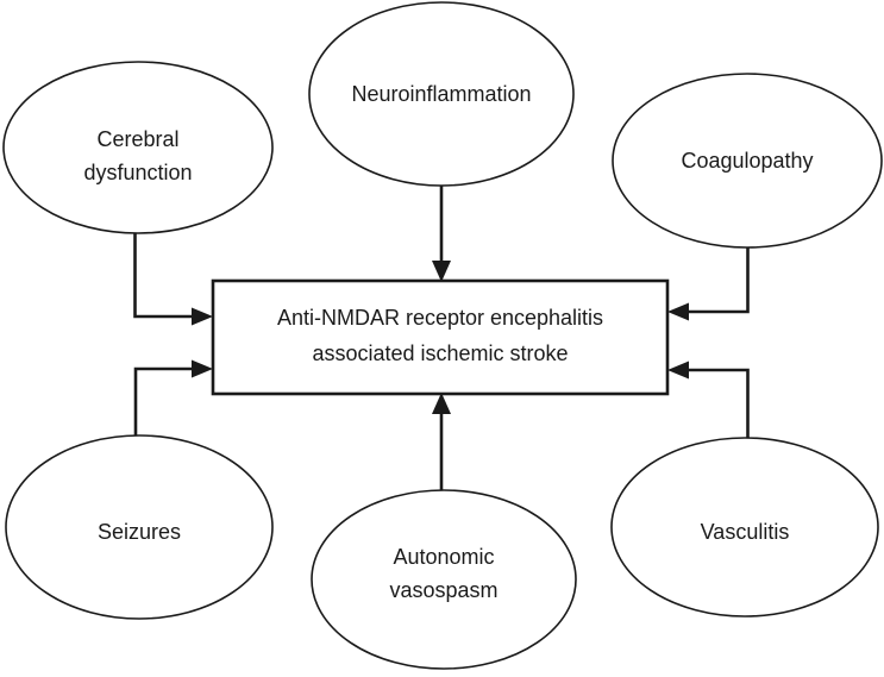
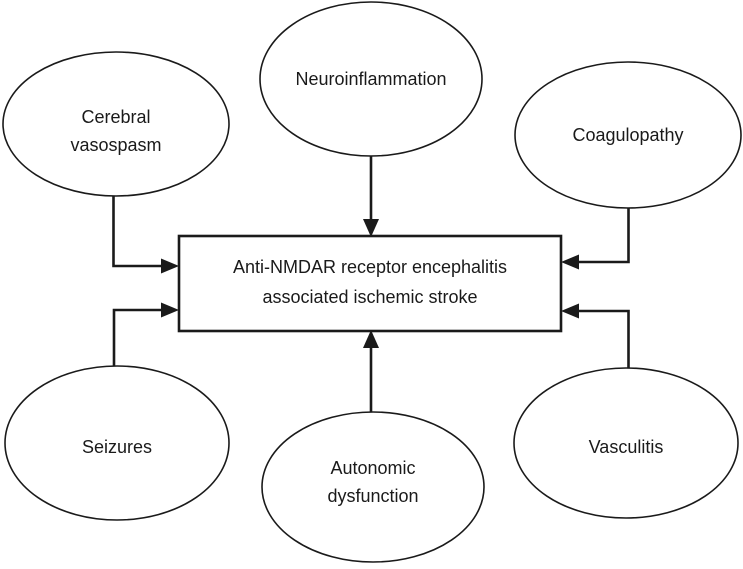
  Cerebral
- dysfunction
+ vasospasm
  Neuroinflammation
  Coagulopathy
  Anti-NMDAR receptor encephalitis
  associated ischemic stroke
  Seizures
  Autonomic
- vasospasm
+ dysfunction
  Vasculitis
